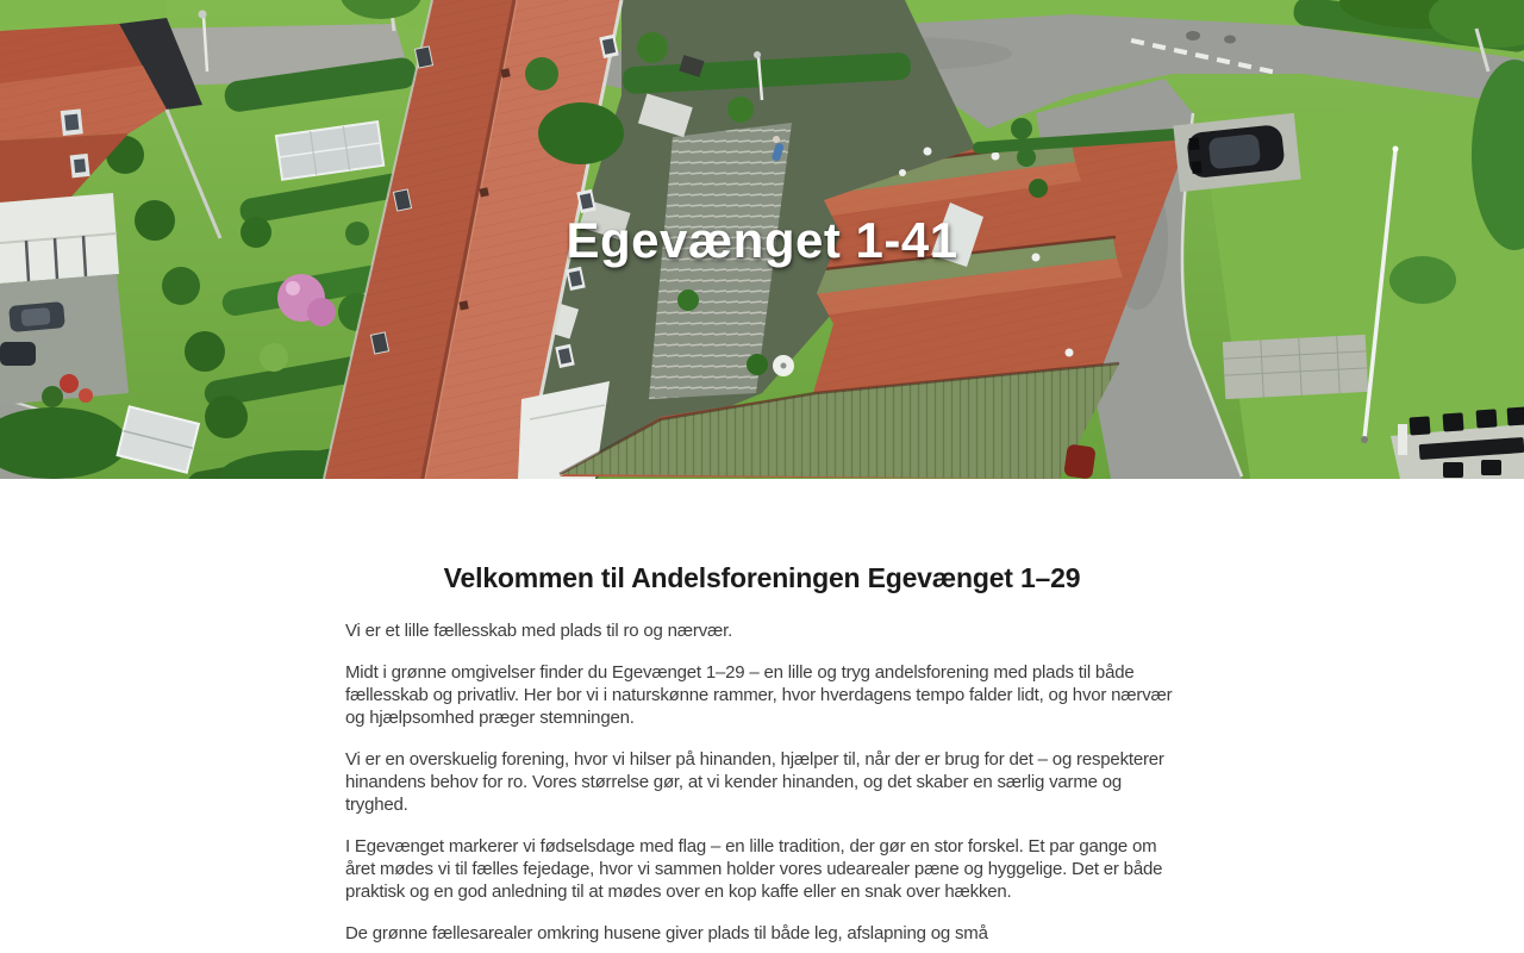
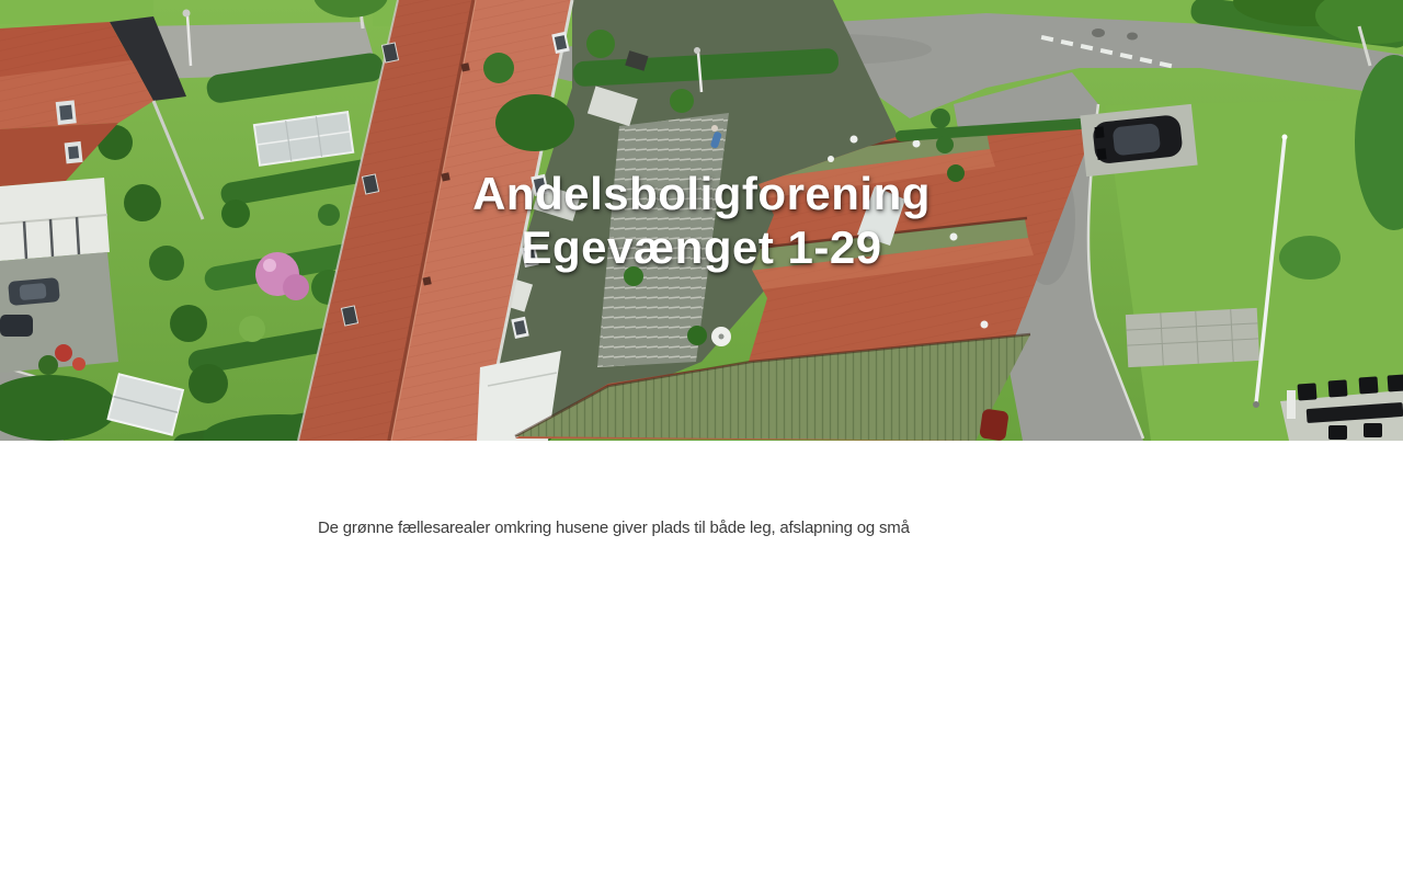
+ Andelsboligforening
- Egevænget 1-41
+ Egevænget 1-29
- Velkommen til Andelsforeningen Egevænget 1–29
- Vi er et lille fællesskab med plads til ro og nærvær.
- Midt i grønne omgivelser finder du Egevænget 1–29 – en lille og tryg andelsforening med plads til både fællesskab og privatliv. Her bor vi i naturskønne rammer, hvor hverdagens tempo falder lidt, og hvor nærvær og hjælpsomhed præger stemningen.
- Vi er en overskuelig forening, hvor vi hilser på hinanden, hjælper til, når der er brug for det – og respekterer hinandens behov for ro. Vores størrelse gør, at vi kender hinanden, og det skaber en særlig varme og tryghed.
- I Egevænget markerer vi fødselsdage med flag – en lille tradition, der gør en stor forskel. Et par gange om året mødes vi til fælles fejedage, hvor vi sammen holder vores udearealer pæne og hyggelige. Det er både praktisk og en god anledning til at mødes over en kop kaffe eller en snak over hækken.
  De grønne fællesarealer omkring husene giver plads til både leg, afslapning og små
